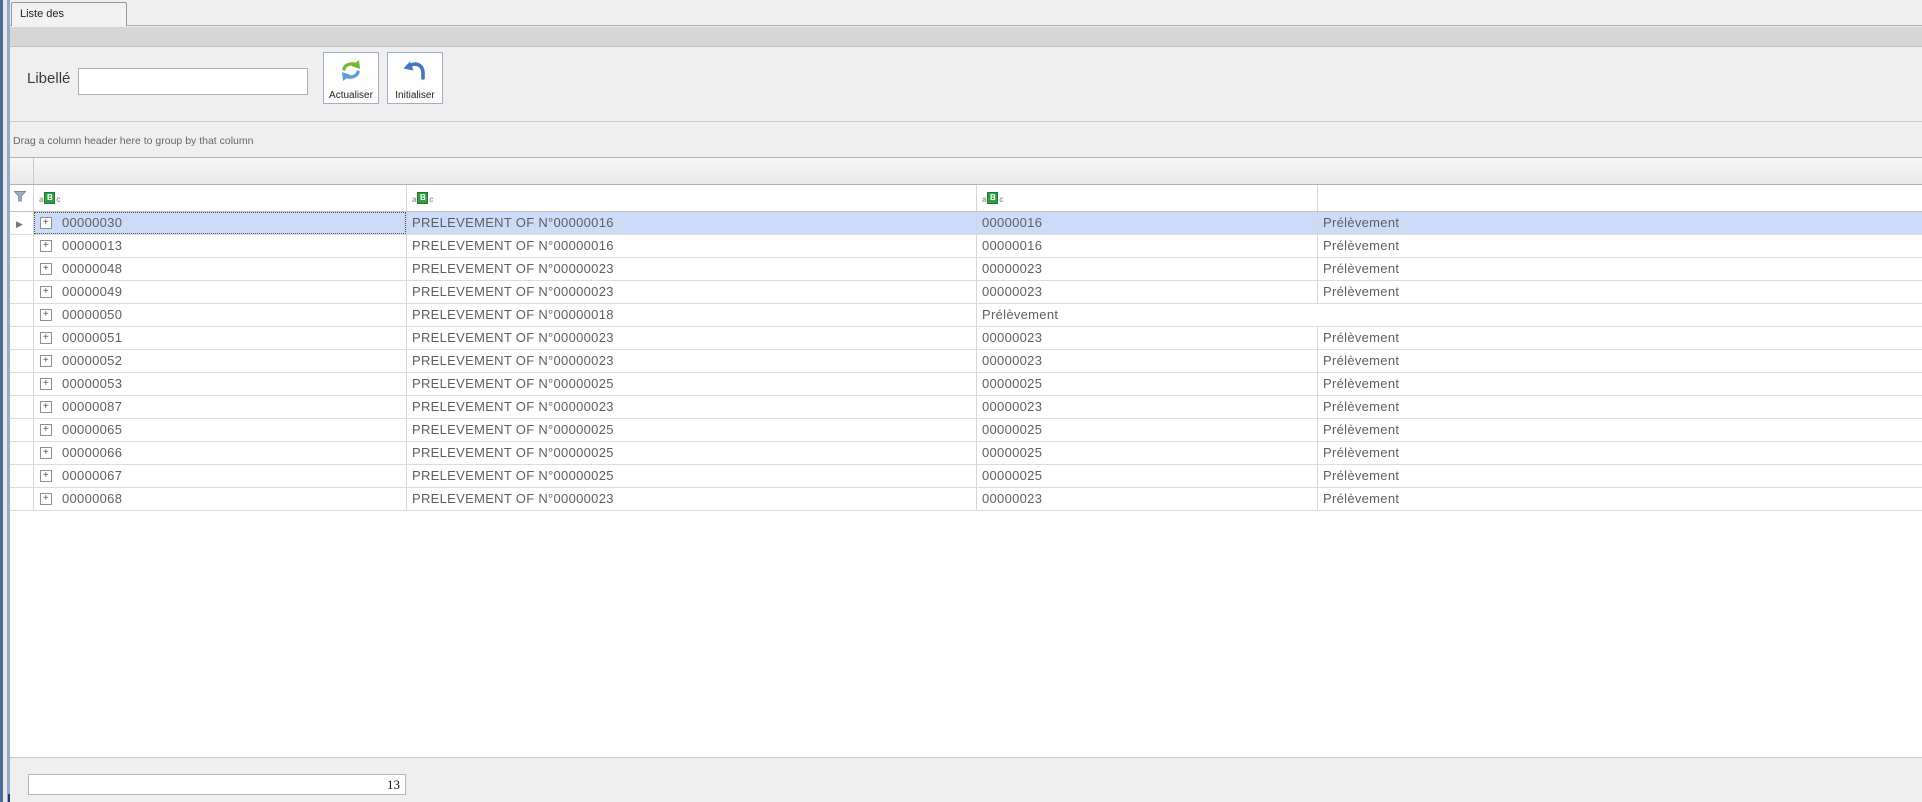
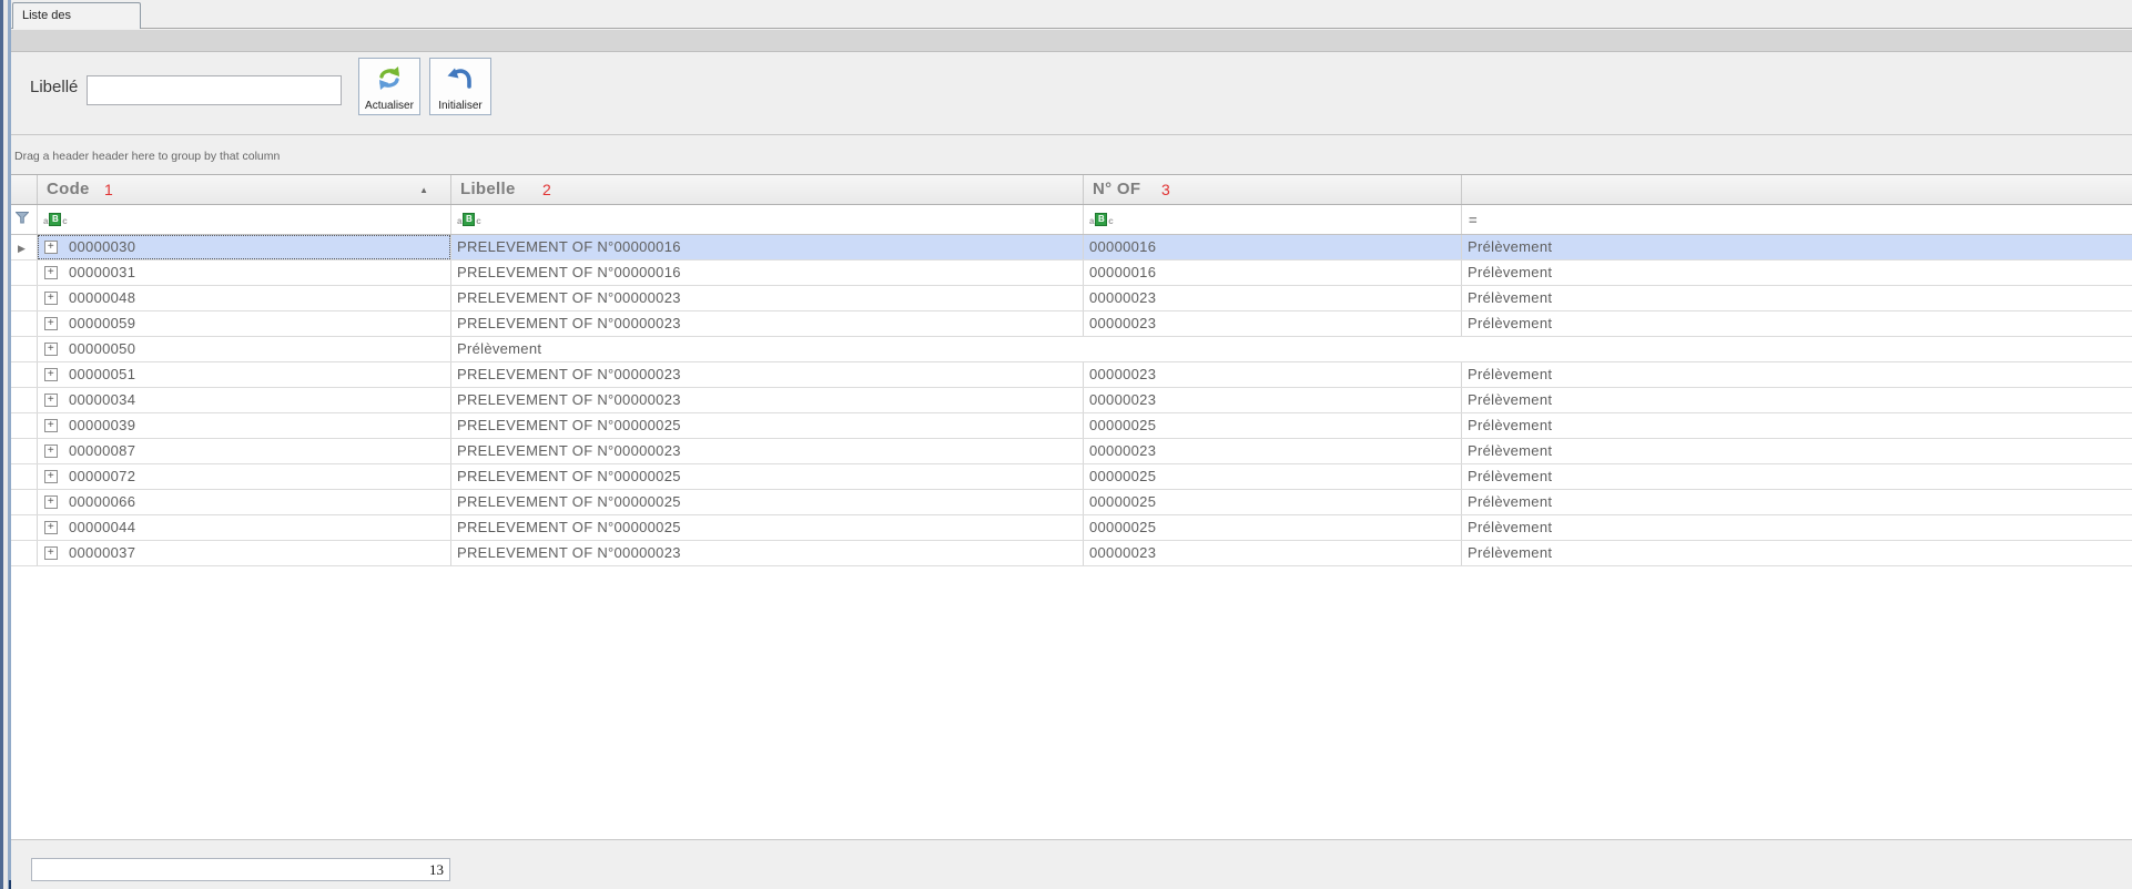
  Libellé
  Actualiser
  Initialiser
- Drag a column header here to group by that column
+ Drag a header header here to group by that column
+ Code
+ 1
+ ▲
+ Libelle
+ 2
+ N° OF
+ 3
  a
  B
  c
  a
  B
  c
  a
  B
  c
+ =
  ▶
  +
  00000030
  PRELEVEMENT OF N°00000016
  00000016
  Prélèvement
  +
- 00000013
+ 00000031
  PRELEVEMENT OF N°00000016
  00000016
  Prélèvement
  +
  00000048
  PRELEVEMENT OF N°00000023
  00000023
  Prélèvement
  +
- 00000049
+ 00000059
  PRELEVEMENT OF N°00000023
  00000023
  Prélèvement
  +
  00000050
- PRELEVEMENT OF N°00000018
  Prélèvement
  +
  00000051
  PRELEVEMENT OF N°00000023
  00000023
  Prélèvement
  +
- 00000052
+ 00000034
  PRELEVEMENT OF N°00000023
  00000023
  Prélèvement
  +
- 00000053
+ 00000039
  PRELEVEMENT OF N°00000025
  00000025
  Prélèvement
  +
  00000087
  PRELEVEMENT OF N°00000023
  00000023
  Prélèvement
  +
- 00000065
+ 00000072
  PRELEVEMENT OF N°00000025
  00000025
  Prélèvement
  +
  00000066
  PRELEVEMENT OF N°00000025
  00000025
  Prélèvement
  +
- 00000067
+ 00000044
  PRELEVEMENT OF N°00000025
  00000025
  Prélèvement
  +
- 00000068
+ 00000037
  PRELEVEMENT OF N°00000023
  00000023
  Prélèvement
  13
